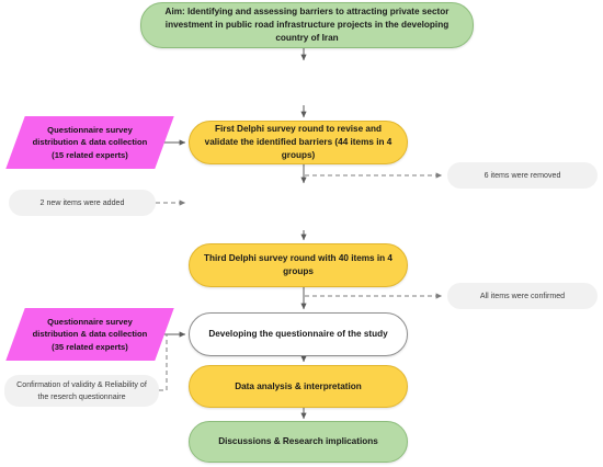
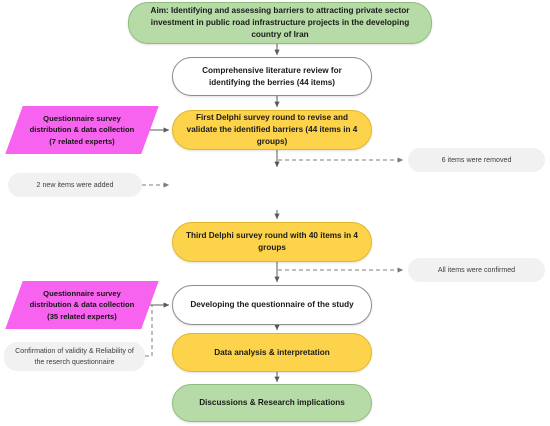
  Aim: Identifying and assessing barriers to attracting private sector investment in public road infrastructure projects in the developing country of Iran
+ Comprehensive literature review for identifying the berries (44 items)
  Questionnaire survey
  distribution & data collection
- (15 related experts)
+ (7 related experts)
  First Delphi survey round to revise and validate the identified barriers (44 items in 4 groups)
  6 items were removed
  2 new items were added
  Third Delphi survey round with 40 items in 4 groups
  All items were confirmed
  Questionnaire survey
  distribution & data collection
  (35 related experts)
  Developing the questionnaire of the study
  Confirmation of validity & Reliability of the reserch questionnaire
  Data analysis & interpretation
  Discussions & Research implications
